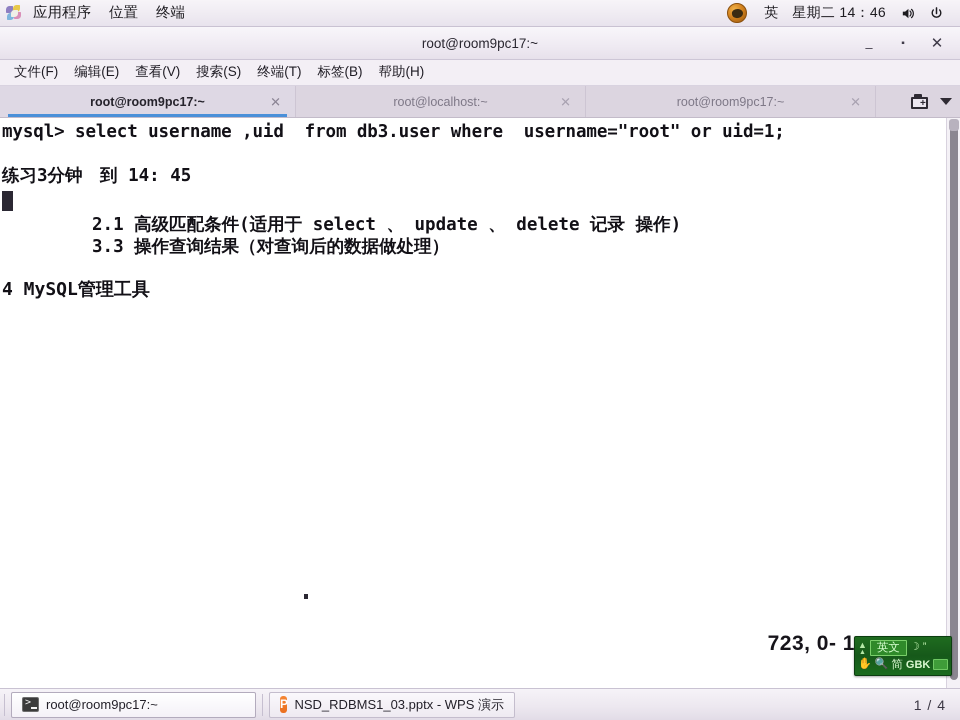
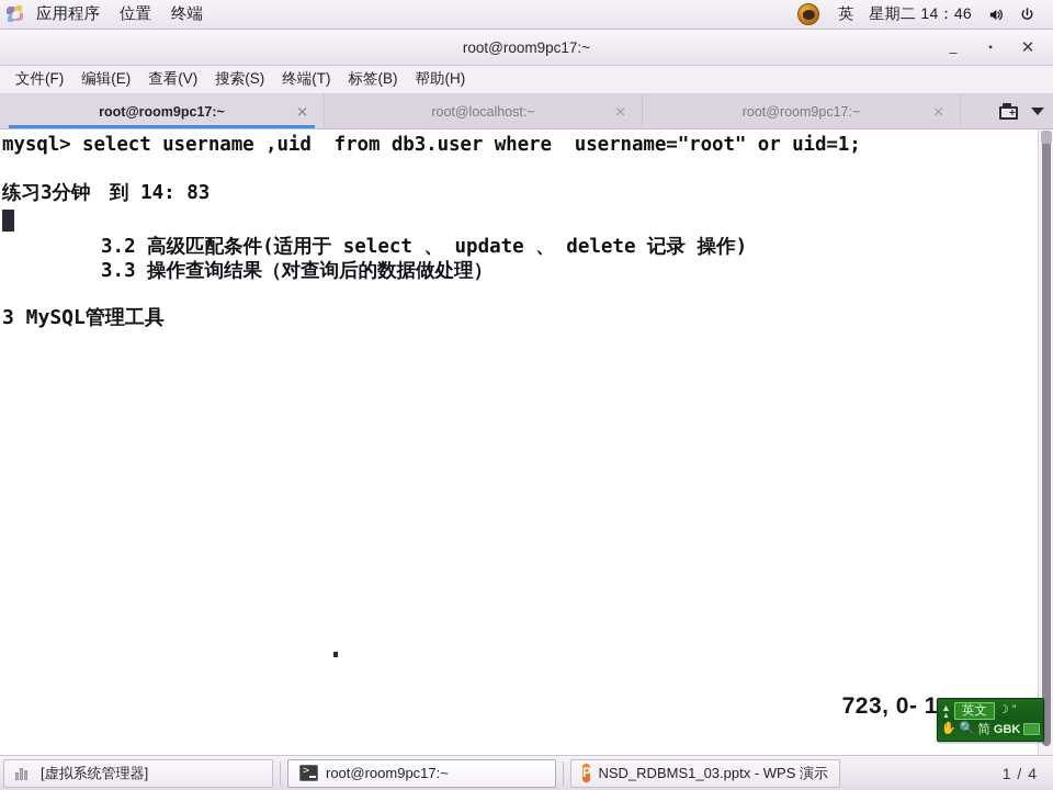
  应用程序
  位置
  终端
  英
  星期二 14：46
  root@room9pc17:~
  ‒
  ▪
  ✕
  文件(F)
  编辑(E)
  查看(V)
  搜索(S)
  终端(T)
  标签(B)
  帮助(H)
  root@room9pc17:~
  ✕
  root@localhost:~
  ✕
  root@room9pc17:~
  ✕
  +
  mysql> select username ,uid from db3.user where username="root" or uid=1;
- 练习3分钟 到 14: 45
+ 练习3分钟 到 14: 83
- 2.1 高级匹配条件(适用于 select 、 update 、 delete 记录 操作)
+ 3.2 高级匹配条件(适用于 select 、 update 、 delete 记录 操作)
  3.3 操作查询结果（对查询后的数据做处理）
- 4 MySQL管理工具
+ 3 MySQL管理工具
  723, 0- 1
  ▲
  英文
  ☽
  ”
  ✋
  🔍
  简
  GBK
+ [虚拟系统管理器]
  root@room9pc17:~
  NSD_RDBMS1_03.pptx - WPS 演示
  1 / 4
